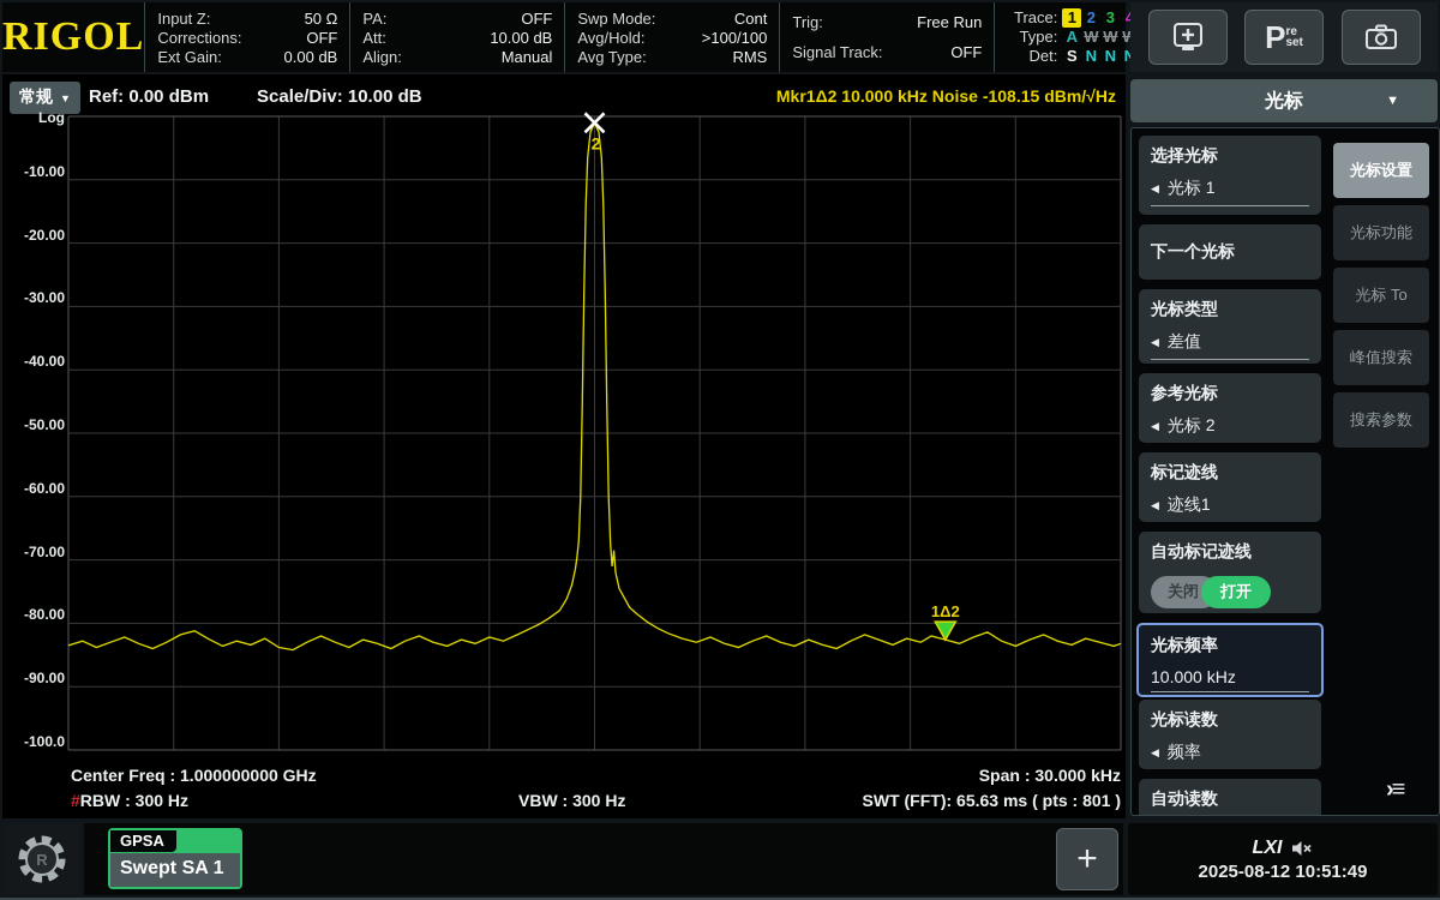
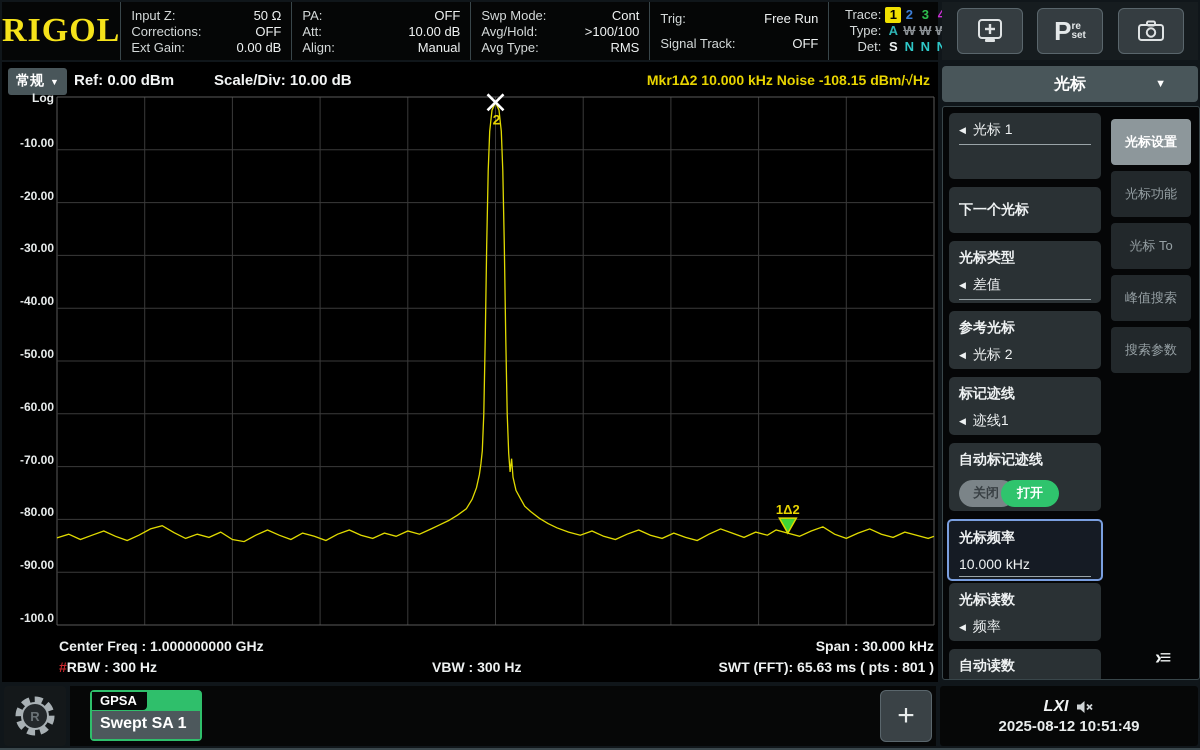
  RIGOL
  Input Z:
  50 Ω
  Corrections:
  OFF
  Ext Gain:
  0.00 dB
  PA:
  OFF
  Att:
  10.00 dB
  Align:
  Manual
  Swp Mode:
  Cont
  Avg/Hold:
  >100/100
  Avg Type:
  RMS
  Trig:
  Free Run
  Signal Track:
  OFF
  Trace:
  1
  2
  3
  Type:
  A
  W
  W
  Det:
  S
  N
  N
  P
  re
  set
  常规
  ▼
  Ref: 0.00 dBm
  Scale/Div: 10.00 dB
  Mkr1Δ2 10.000 kHz Noise -108.15 dBm/√Hz
  2
  1Δ2
  Center Freq : 1.000000000 GHz
  Span : 30.000 kHz
  #RBW : 300 Hz
  VBW : 300 Hz
  SWT (FFT): 65.63 ms ( pts : 801 )
  Log
  -10.00
  -20.00
  -30.00
  -40.00
  -50.00
  -60.00
  -70.00
  -80.00
  -90.00
  -100.0
  光标
  ▼
- 选择光标
  ◀
  光标 1
  下一个光标
  光标类型
  ◀
  差值
  参考光标
  ◀
  光标 2
  标记迹线
  ◀
  迹线1
  自动标记迹线
  关闭
  打开
  光标频率
  10.000 kHz
  光标读数
  ◀
  频率
  自动读数
  光标设置
  光标功能
  光标 To
  峰值搜索
  搜索参数
  ›≡
  R
  GPSA
  Swept SA 1
  +
  LXI
  2025-08-12 10:51:49
